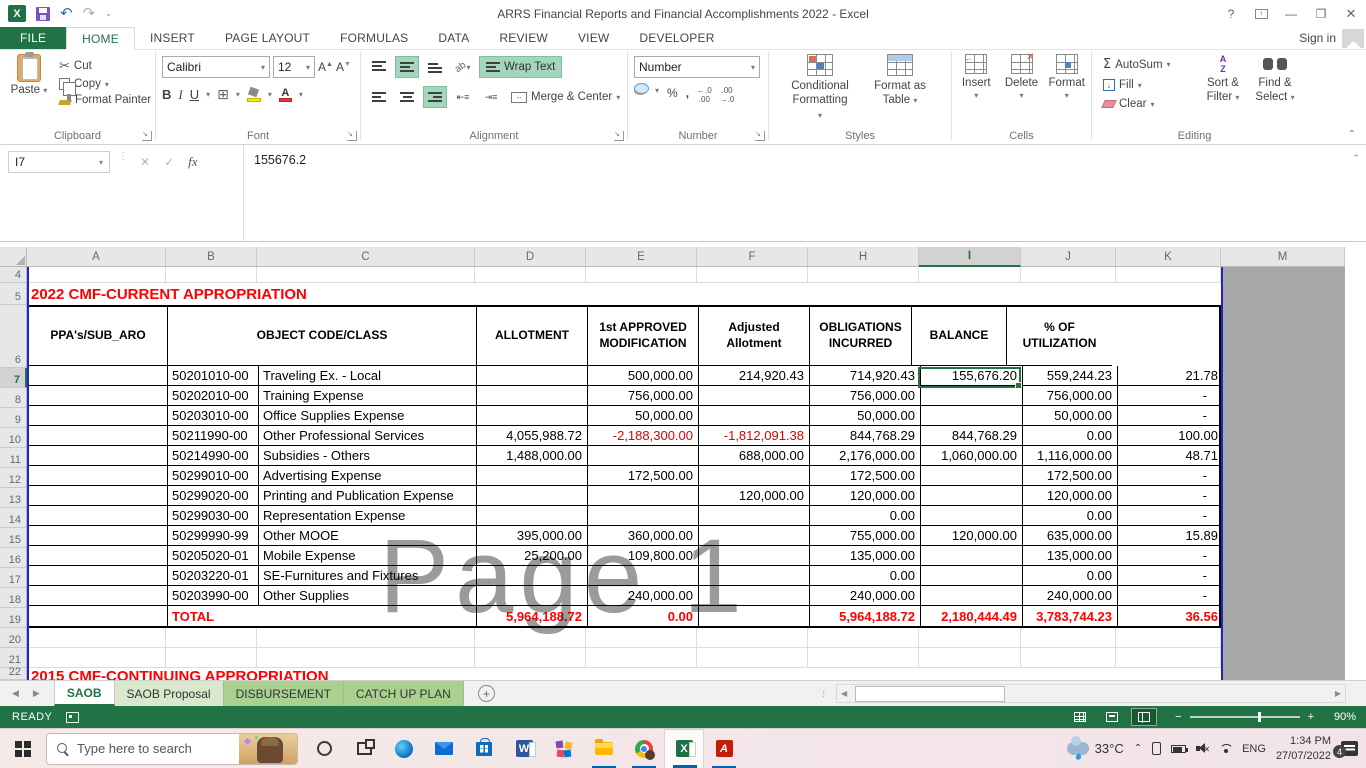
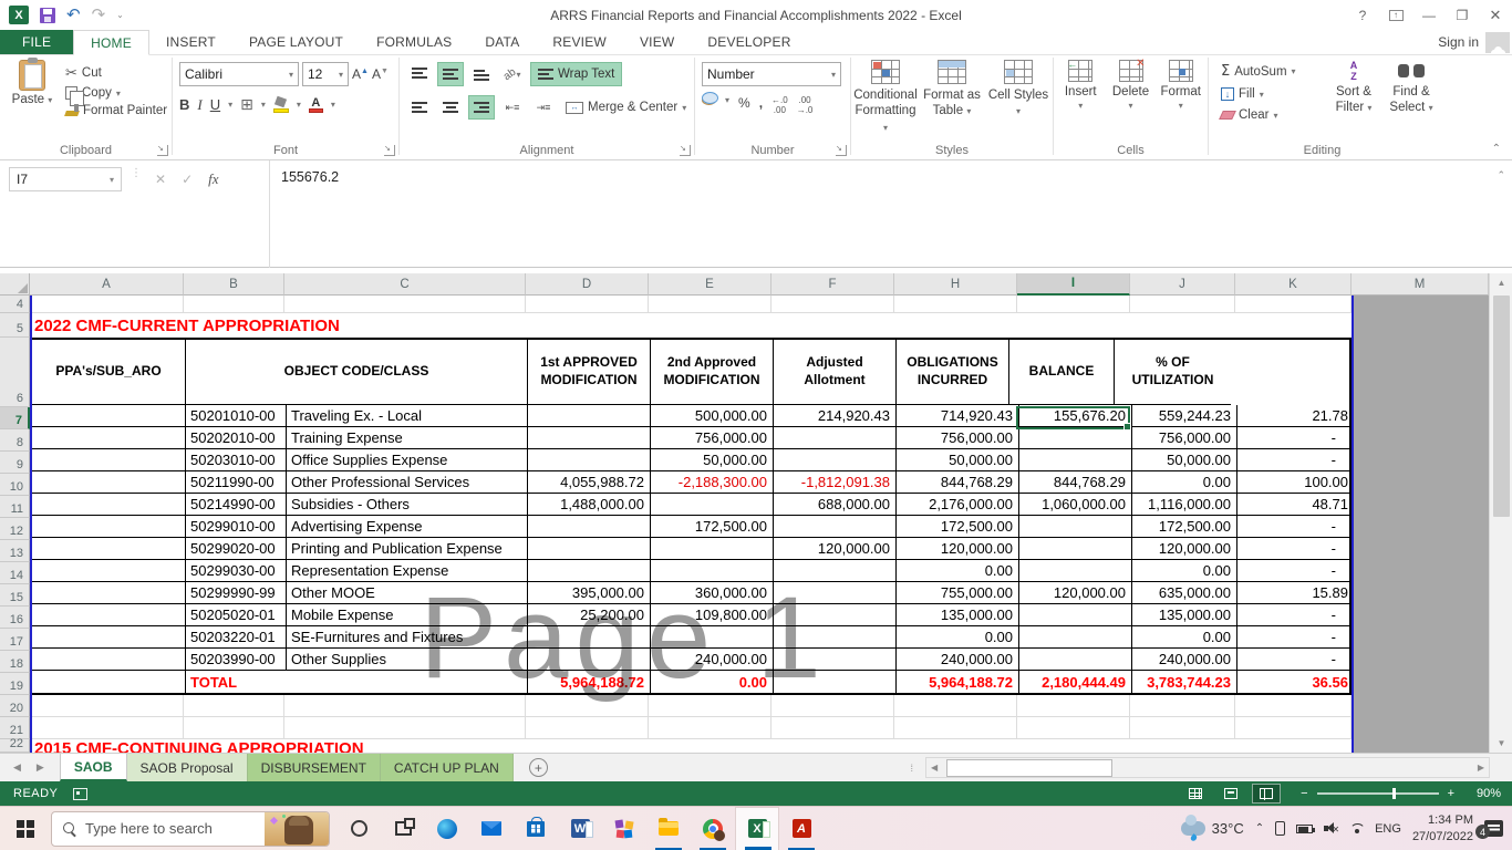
  X
  ↶
  ↷
  ⌄
  ARRS Financial Reports and Financial Accomplishments 2022 - Excel
  ?
  ↑
  —
  ❐
  ✕
  FILE
  HOME
  INSERT
  PAGE LAYOUT
  FORMULAS
  DATA
  REVIEW
  VIEW
  DEVELOPER
  Sign in
  Paste ▾
  ✂
  Cut
  Copy
  ▾
  Format Painter
  Clipboard
  Calibri
  ▾
  12
  ▾
  B
  I
  U
  ▾
  ⊞
  ▾
  ▾
  A
  ▾
  Font
  ▾
  Wrap Text
  ⇤≡
  ⇥≡
  Merge & Center
  ▾
  Alignment
  Number
  ▾
  ▾
  %
  ,
  ←.0
  .00
  .00
  →.0
  Number
  Conditional Formatting ▾
  Format as Table ▾
+ Cell Styles ▾
  Styles
  Insert
  ▾
  Delete
  ▾
  Format
  ▾
  Cells
  Σ
  AutoSum
  ▾
  ↓
  Fill
  ▾
  Clear
  ▾
  A
  Z
  Sort & Filter ▾
  Find & Select ▾
  Editing
  ⌃
  I7
  ▾
  ⋮
  ✕
  ✓
  fx
  155676.2
  ⌃
  A
  B
  C
  D
  E
  F
  H
  I
  J
  K
  M
  4
  5
  6
  7
  8
  9
  10
  11
  12
  13
  14
  15
  16
  17
  18
  19
  20
  21
  22
  2022 CMF-CURRENT APPROPRIATION
  PPA's/SUB_ARO
  OBJECT CODE/CLASS
- ALLOTMENT
  1st APPROVED MODIFICATION
+ 2nd Approved MODIFICATION
  Adjusted Allotment
  OBLIGATIONS INCURRED
  BALANCE
  % OF UTILIZATION
  50201010-00
  Traveling Ex. - Local
  500,000.00
  214,920.43
  714,920.43
  559,244.23
  21.78
  50202010-00
  Training Expense
  756,000.00
  756,000.00
  756,000.00
  -
  50203010-00
  Office Supplies Expense
  50,000.00
  50,000.00
  50,000.00
  -
  50211990-00
  Other Professional Services
  4,055,988.72
  -2,188,300.00
  -1,812,091.38
  844,768.29
  844,768.29
  0.00
  100.00
  50214990-00
  Subsidies - Others
  1,488,000.00
  688,000.00
  2,176,000.00
  1,060,000.00
  1,116,000.00
  48.71
  50299010-00
  Advertising Expense
  172,500.00
  172,500.00
  172,500.00
  -
  50299020-00
  Printing and Publication Expense
  120,000.00
  120,000.00
  120,000.00
  -
  50299030-00
  Representation Expense
  0.00
  0.00
  -
  50299990-99
  Other MOOE
  395,000.00
  360,000.00
  755,000.00
  120,000.00
  635,000.00
  15.89
  50205020-01
  Mobile Expense
  25,200.00
  109,800.00
  135,000.00
  135,000.00
  -
  50203220-01
  SE-Furnitures and Fixtures
  0.00
  0.00
  -
  50203990-00
  Other Supplies
  240,000.00
  240,000.00
  240,000.00
  -
  TOTAL
  5,964,188.72
  0.00
  5,964,188.72
  2,180,444.49
  3,783,744.23
  36.56
  2015 CMF-CONTINUING APPROPRIATION
  Page 1
+ ▲
+ ▼
  ◀
  ▶
  SAOB
  SAOB Proposal
  DISBURSEMENT
  CATCH UP PLAN
  +
  ⁞
  ◀
  ▶
  READY
  −
  +
  90%
  Type here to search
  W
  X
  A
  33°C
  ⌃
  ✕
  ENG
  1:34 PM
  27/07/2022
  4
